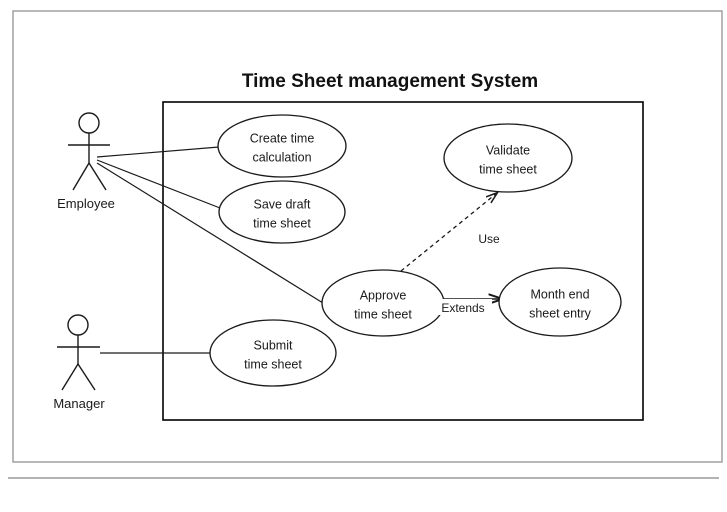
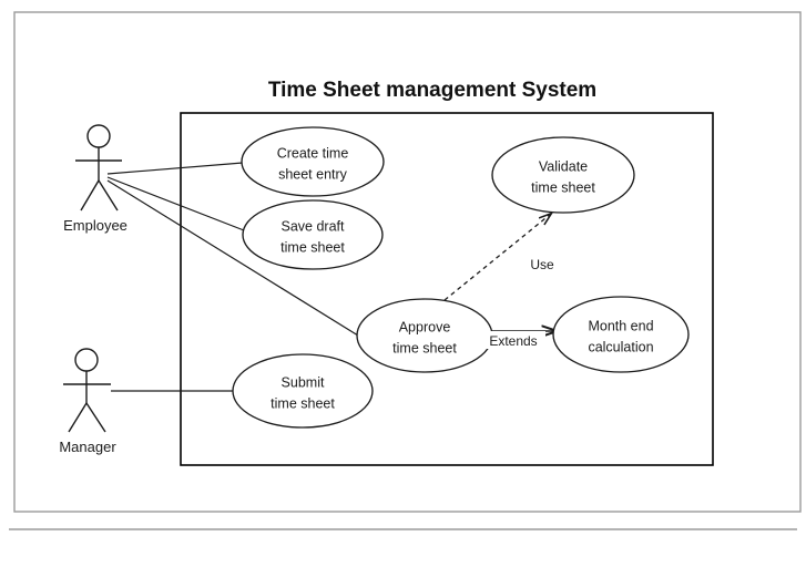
  Time Sheet management System
  Employee
  Manager
  Create time
- calculation
+ sheet entry
  Save draft
  time sheet
  Validate
  time sheet
  Approve
  time sheet
  Month end
- sheet entry
+ calculation
  Submit
  time sheet
  Use
  Extends
